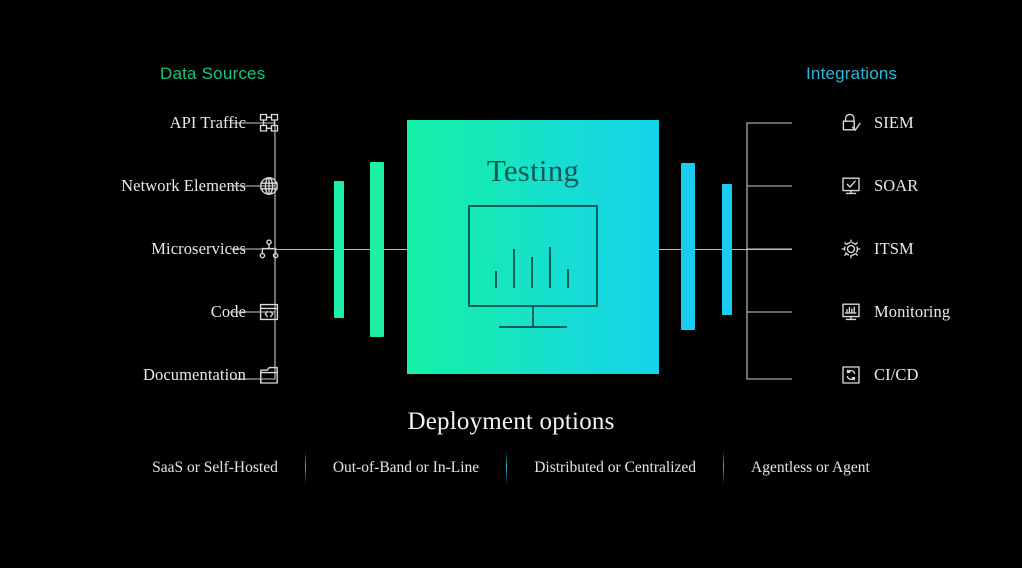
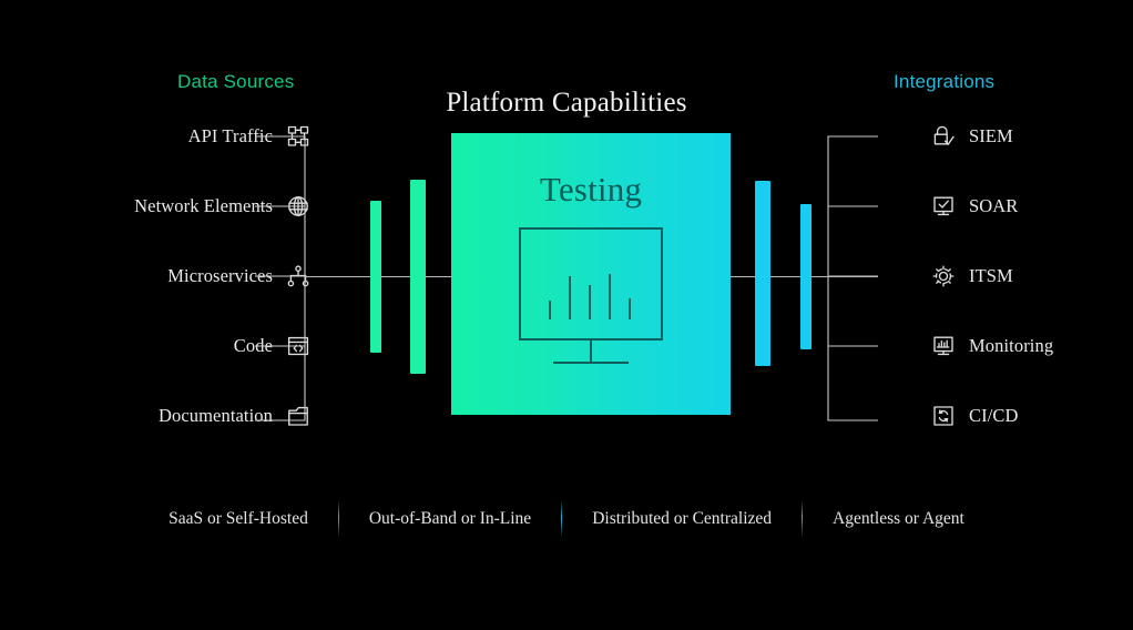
  Data Sources
  Integrations
  API Traf
  Network Eleme
  Microservic
  Documentation
+ Platform Capabilities
  Testing
  SIEM
  SOAR
  ITSM
  Monitoring
  CI/CD
- Deployment options
  SaaS or Self-Hosted
  Out-of-Band or In-Line
  Distributed or Centralized
  Agentless or Agent
